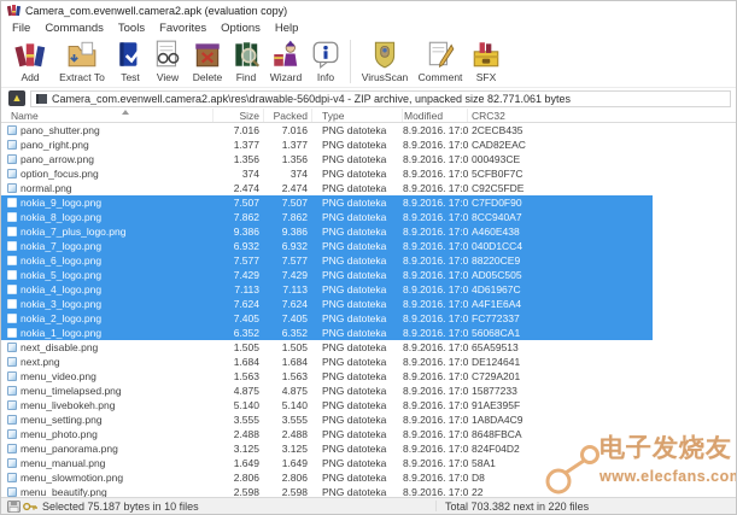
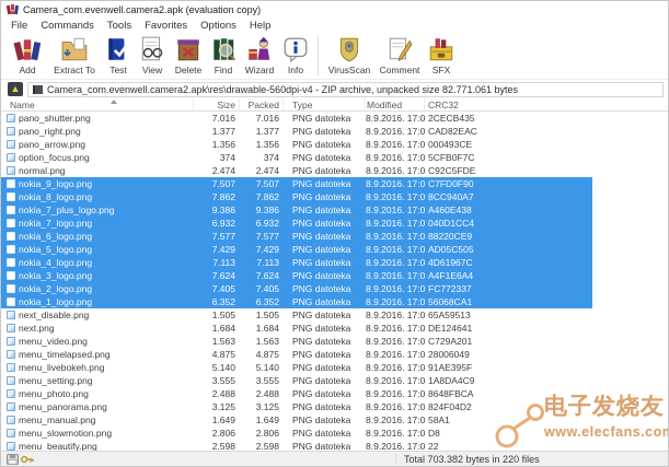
  Camera_com.evenwell.camera2.apk (evaluation copy)
  File
  Commands
  Tools
  Favorites
  Options
  Help
  Add
  Extract To
  Test
  View
  Delete
  Find
  Wizard
  Info
  VirusScan
  Comment
  SFX
  ▲
  Camera_com.evenwell.camera2.apk\res\drawable-560dpi-v4 - ZIP archive, unpacked size 82.771.061 bytes
  Name
  Size
  Packed
  Type
  Modified
  CRC32
  pano_shutter.png
  7.016
  7.016
  PNG datoteka
  8.9.2016. 17:0
  2CECB435
  pano_right.png
  1.377
  1.377
  PNG datoteka
  8.9.2016. 17:0
  CAD82EAC
  pano_arrow.png
  1.356
  1.356
  PNG datoteka
  8.9.2016. 17:0
  000493CE
  option_focus.png
  374
  374
  PNG datoteka
  8.9.2016. 17:0
  5CFB0F7C
  normal.png
  2.474
  2.474
  PNG datoteka
  8.9.2016. 17:0
  C92C5FDE
  nokia_9_logo.png
  7.507
  7.507
  PNG datoteka
  8.9.2016. 17:0
  C7FD0F90
  nokia_8_logo.png
  7.862
  7.862
  PNG datoteka
  8.9.2016. 17:0
  8CC940A7
  nokia_7_plus_logo.png
  9.386
  9.386
  PNG datoteka
  8.9.2016. 17:0
  A460E438
  nokia_7_logo.png
  6.932
  6.932
  PNG datoteka
  8.9.2016. 17:0
  040D1CC4
  nokia_6_logo.png
  7.577
  7.577
  PNG datoteka
  8.9.2016. 17:0
  88220CE9
  nokia_5_logo.png
  7.429
  7.429
  PNG datoteka
  8.9.2016. 17:0
  AD05C505
  nokia_4_logo.png
  7.113
  7.113
  PNG datoteka
  8.9.2016. 17:0
  4D61967C
  nokia_3_logo.png
  7.624
  7.624
  PNG datoteka
  8.9.2016. 17:0
  A4F1E6A4
  nokia_2_logo.png
  7.405
  7.405
  PNG datoteka
  8.9.2016. 17:0
  FC772337
  nokia_1_logo.png
  6.352
  6.352
  PNG datoteka
  8.9.2016. 17:0
  56068CA1
  next_disable.png
  1.505
  1.505
  PNG datoteka
  8.9.2016. 17:0
  65A59513
  next.png
  1.684
  1.684
  PNG datoteka
  8.9.2016. 17:0
  DE124641
  menu_video.png
  1.563
  1.563
  PNG datoteka
  8.9.2016. 17:0
  C729A201
  menu_timelapsed.png
  4.875
  4.875
  PNG datoteka
  8.9.2016. 17:0
- 15877233
+ 28006049
  menu_livebokeh.png
  5.140
  5.140
  PNG datoteka
  8.9.2016. 17:0
  91AE395F
  menu_setting.png
  3.555
  3.555
  PNG datoteka
  8.9.2016. 17:0
  1A8DA4C9
  menu_photo.png
  2.488
  2.488
  PNG datoteka
  8.9.2016. 17:0
  8648FBCA
  menu_panorama.png
  3.125
  3.125
  PNG datoteka
  8.9.2016. 17:0
  824F04D2
  menu_manual.png
  1.649
  1.649
  PNG datoteka
  8.9.2016. 17:0
  58A1
  menu_slowmotion.png
  2.806
  2.806
  PNG datoteka
  8.9.2016. 17:0
  D8
  menu_beautify.png
  2.598
  2.598
  PNG datoteka
  8.9.2016. 17:0
  22
- Selected 75.187 bytes in 10 files
- Total 703.382 next in 220 files
+ Total 703.382 bytes in 220 files
  电子发烧友
  www.elecfans.co
